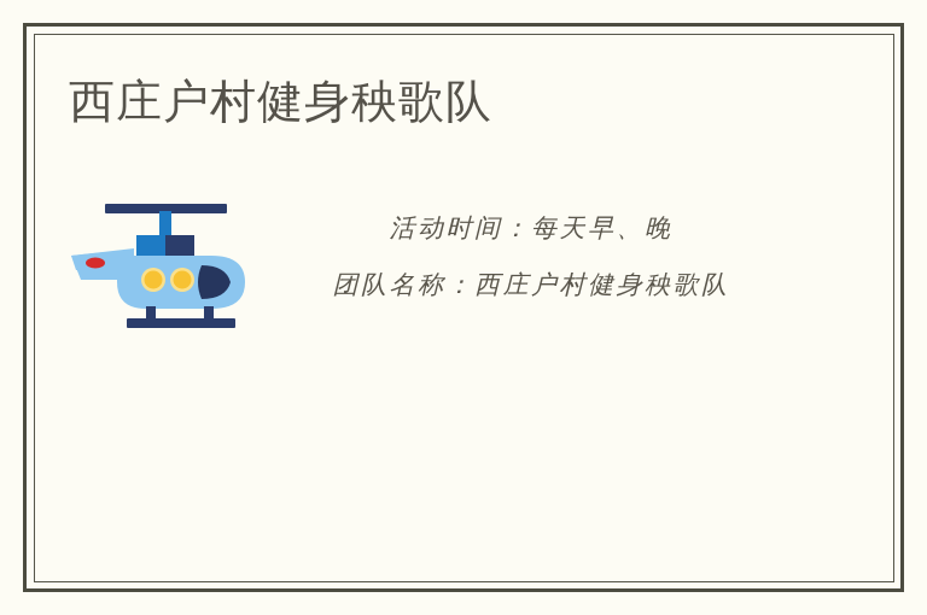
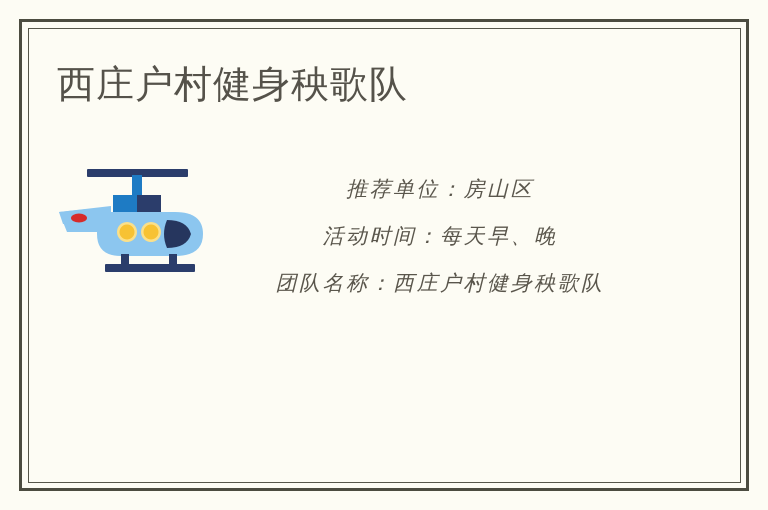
  西庄户村健身秧歌队
+ 推荐单位：房山区
  活动时间：每天早、晚
  团队名称：西庄户村健身秧歌队
